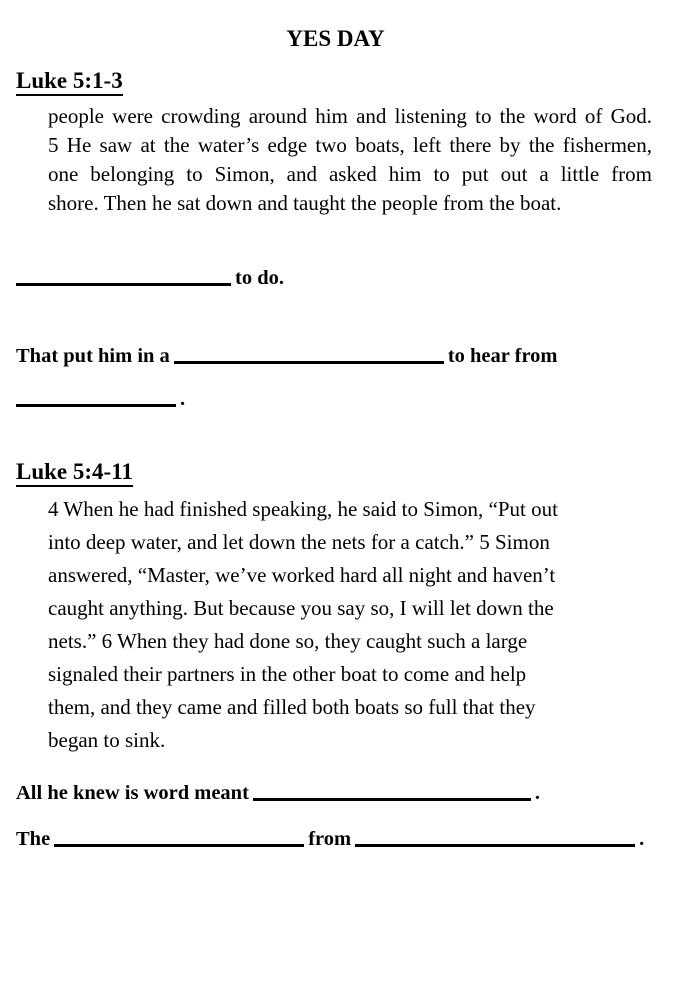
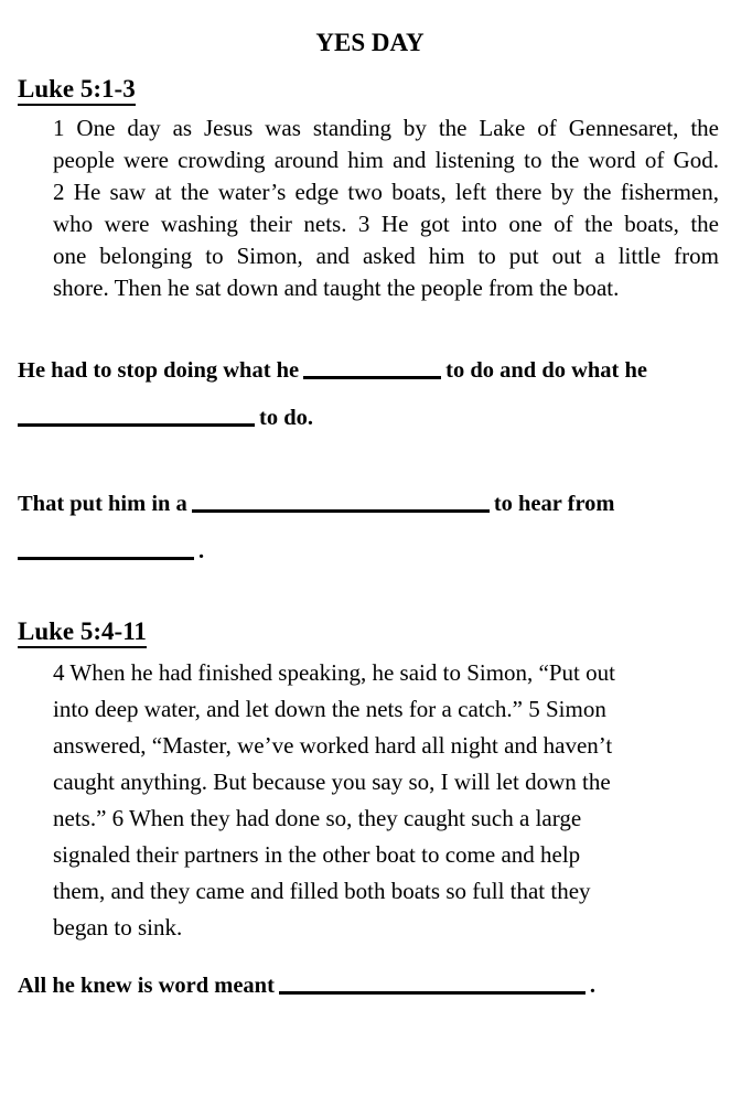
  YES DAY
  Luke 5:1-3
+ 1 One day as Jesus was standing by the Lake of Gennesaret, the
  people were crowding around him and listening to the word of God.
- 5 He saw at the water’s edge two boats, left there by the fishermen,
+ 2 He saw at the water’s edge two boats, left there by the fishermen,
+ who were washing their nets. 3 He got into one of the boats, the
  one belonging to Simon, and asked him to put out a little from
  shore. Then he sat down and taught the people from the boat.
+ He had to stop doing what he to do and do what he
  to do.
  That put him in a to hear from
  .
  Luke 5:4-11
  4 When he had finished speaking, he said to Simon, “Put out
  into deep water, and let down the nets for a catch.” 5 Simon
  answered, “Master, we’ve worked hard all night and haven’t
  caught anything. But because you say so, I will let down the
  nets.” 6 When they had done so, they caught such a large
  signaled their partners in the other boat to come and help
  them, and they came and filled both boats so full that they
  began to sink.
  All he knew is word meant .
- The from .
